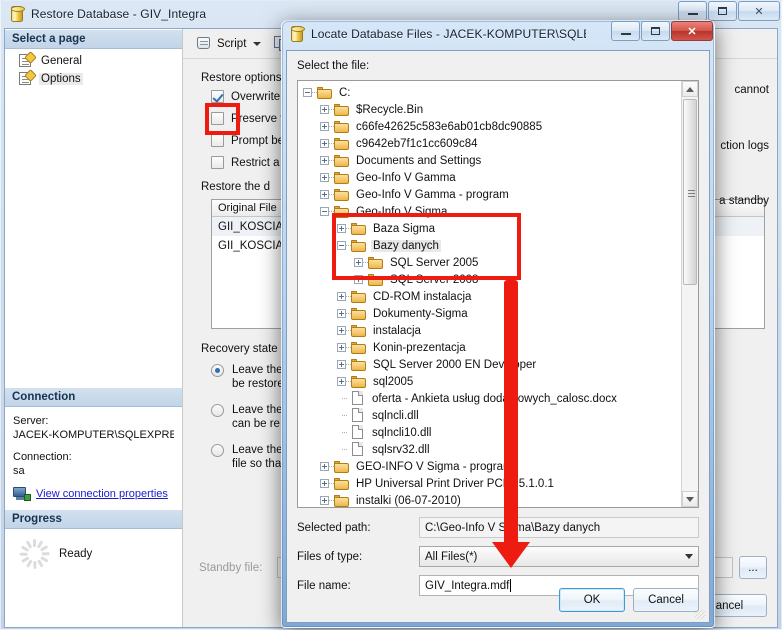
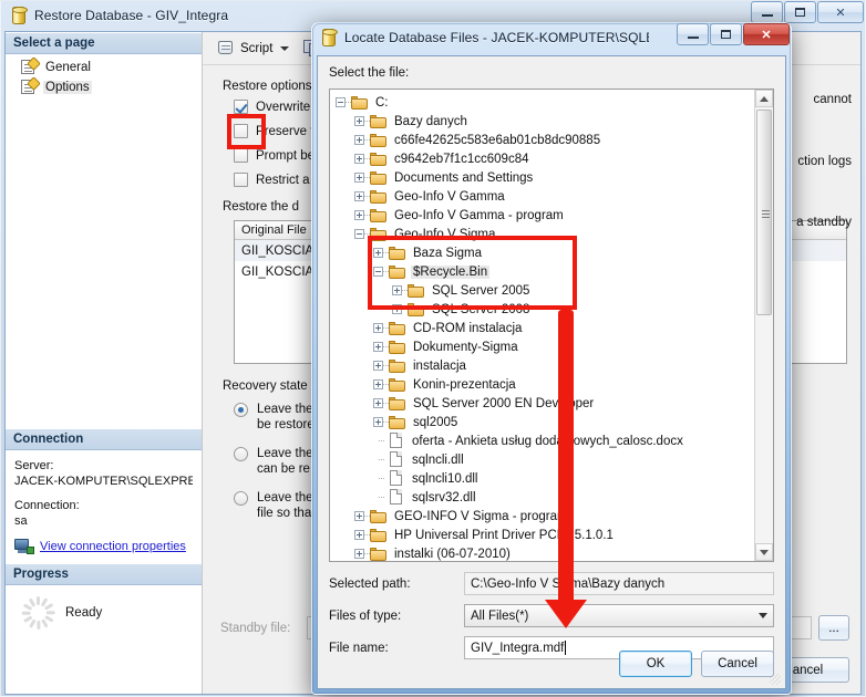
  Restore Database - GIV_Integra
  ✕
  Select a page
  General
  Options
  Connection
  Server:
  JACEK-KOMPUTER\SQLEXPRE
  Connection:
  sa
  View connection properties
  Progress
  Ready
  Script
  Restore options
  Overwrite
  Preserve
  Prompt b
  Restrict a
  Restore the d
  Original File
  GII_KOSCIA
  GII_KOSCIA
  Recovery state
  Leave the
  be restor
  Leave the
  can be re
  Leave the
  file so tha
  cannot
  ction logs
  a standby
  Standby file:
  ...
  ancel
  Locate Database Files - JACEK-KOMPUTER\SQL
  ✕
  Select the file:
  C:
- $Recycle.Bin
+ Bazy danych
  c66fe42625c583e6ab01cb8dc90885
  c9642eb7f1c1cc609c84
  Documents and Settings
  Geo-Info V Gamma
  Geo-Info V Gamma - program
  Geo-Info V Sigma
  Baza Sigma
- Bazy danych
+ $Recycle.Bin
  SQL Server 2005
  SQL Server 2008
  CD-ROM instalacja
  Dokumenty-Sigma
  instalacja
  Konin-prezentacja
  SQL Server 2000 EN Devper
  sql2005
  oferta - Ankieta usług dodowych_calosc.docx
  sqlncli.dll
  sqlncli10.dll
  sqlsrv32.dll
  GEO-INFO V Sigma - progra
  HP Universal Print Driver PC 5.1.0.1
  instalki (06-07-2010)
  Selected path:
  C:\Geo-Info V Sma\Bazy danych
  Files of type:
  All Files(*)
  File name:
  GIV_Integra.mdf
  OK
  Cancel
